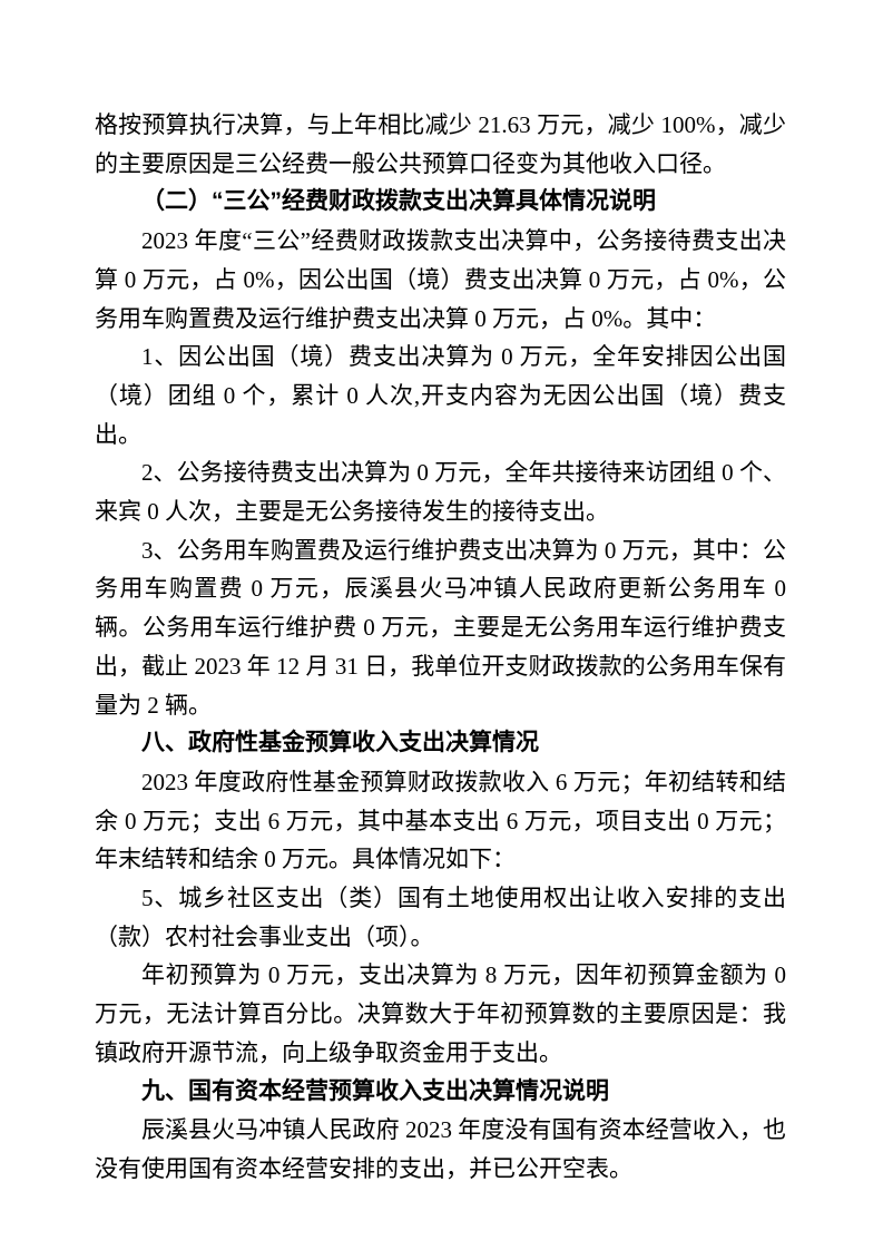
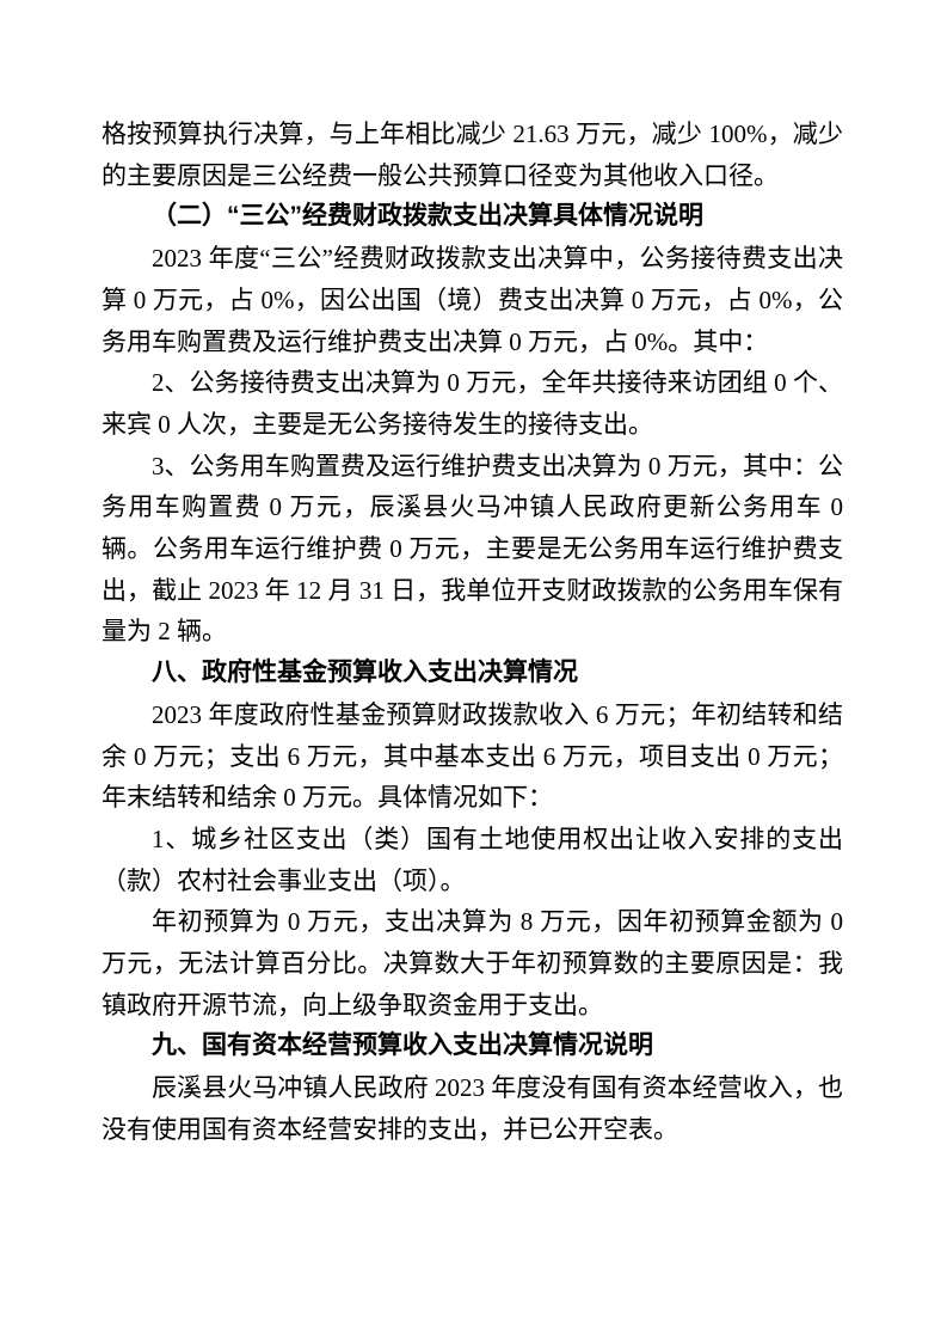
  格按预算执行决算，与上年相比减少 21.63 万元，减少 100%，减少的主要原因是三公经费一般公共预算口径变为其他收入口径。
  （二）“三公”经费财政拨款支出决算具体情况说明
  2023 年度“三公”经费财政拨款支出决算中，公务接待费支出决算 0 万元，占 0%，因公出国（境）费支出决算 0 万元，占 0%，公务用车购置费及运行维护费支出决算 0 万元，占 0%。其中：
- 1、因公出国（境）费支出决算为 0 万元，全年安排因公出国（境）团组 0 个，累计 0 人次,开支内容为无因公出国（境）费支出。
  2、公务接待费支出决算为 0 万元，全年共接待来访团组 0 个、来宾 0 人次，主要是无公务接待发生的接待支出。
  3、公务用车购置费及运行维护费支出决算为 0 万元，其中：公务用车购置费 0 万元，辰溪县火马冲镇人民政府更新公务用车 0 辆。公务用车运行维护费 0 万元，主要是无公务用车运行维护费支出，截止 2023 年 12 月 31 日，我单位开支财政拨款的公务用车保有量为 2 辆。
  八、政府性基金预算收入支出决算情况
  2023 年度政府性基金预算财政拨款收入 6 万元；年初结转和结余 0 万元；支出 6 万元，其中基本支出 6 万元，项目支出 0 万元；年末结转和结余 0 万元。具体情况如下：
- 5、城乡社区支出（类）国有土地使用权出让收入安排的支出（款）农村社会事业支出（项）。
+ 1、城乡社区支出（类）国有土地使用权出让收入安排的支出（款）农村社会事业支出（项）。
  年初预算为 0 万元，支出决算为 8 万元，因年初预算金额为 0 万元，无法计算百分比。决算数大于年初预算数的主要原因是：我镇政府开源节流，向上级争取资金用于支出。
  九、国有资本经营预算收入支出决算情况说明
  辰溪县火马冲镇人民政府 2023 年度没有国有资本经营收入，也没有使用国有资本经营安排的支出，并已公开空表。
